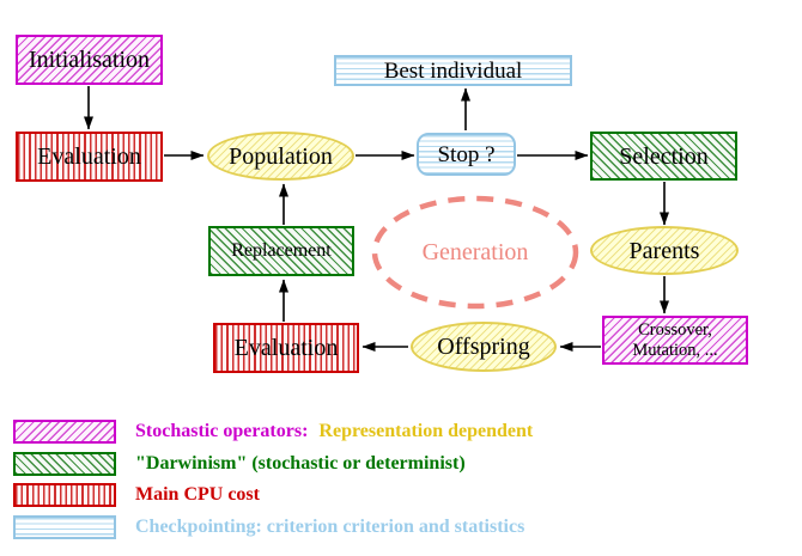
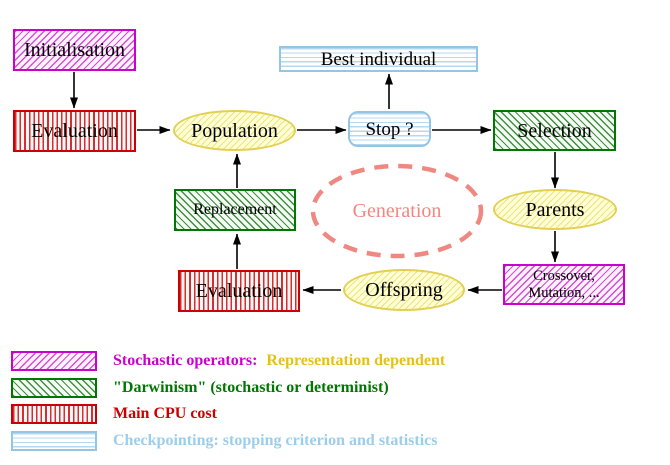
  Initialisation
  Evaluation
  Population
  Best individual
  Stop ?
  Selection
  Replacement
  Generation
  Parents
  Crossover,
  Mutation, ...
  Evaluation
  Offspring
  Stochastic operators: Representation dependent
  "Darwinism" (stochastic or determinist)
  Main CPU cost
- Checkpointing: criterion criterion and statistics
+ Checkpointing: stopping criterion and statistics
